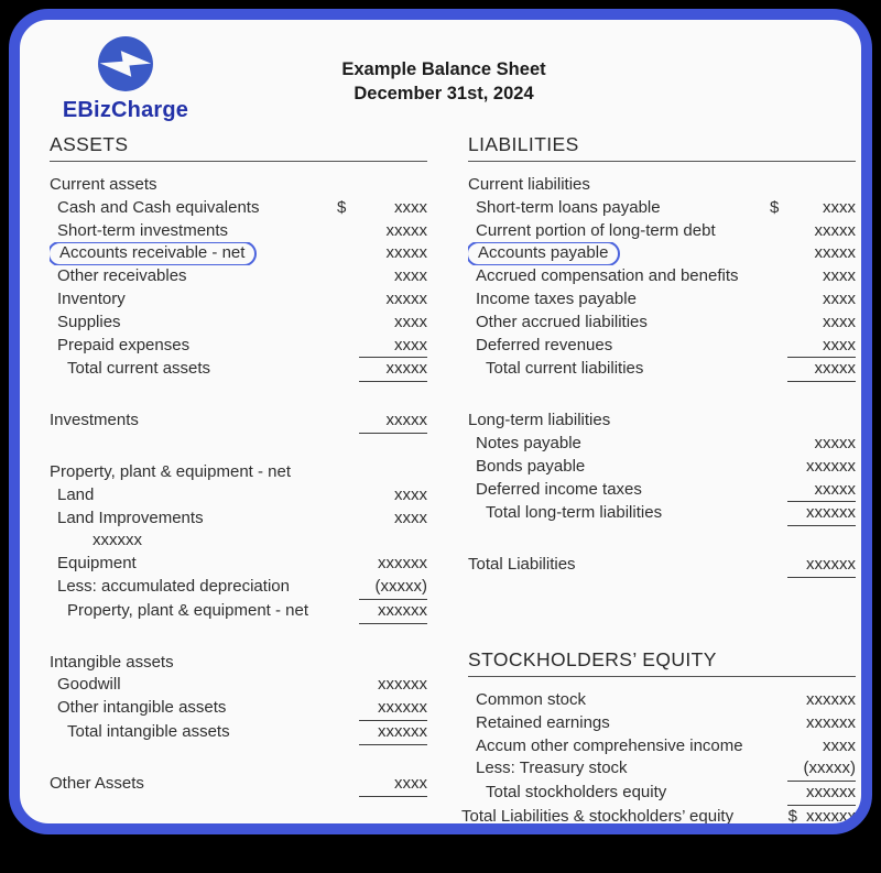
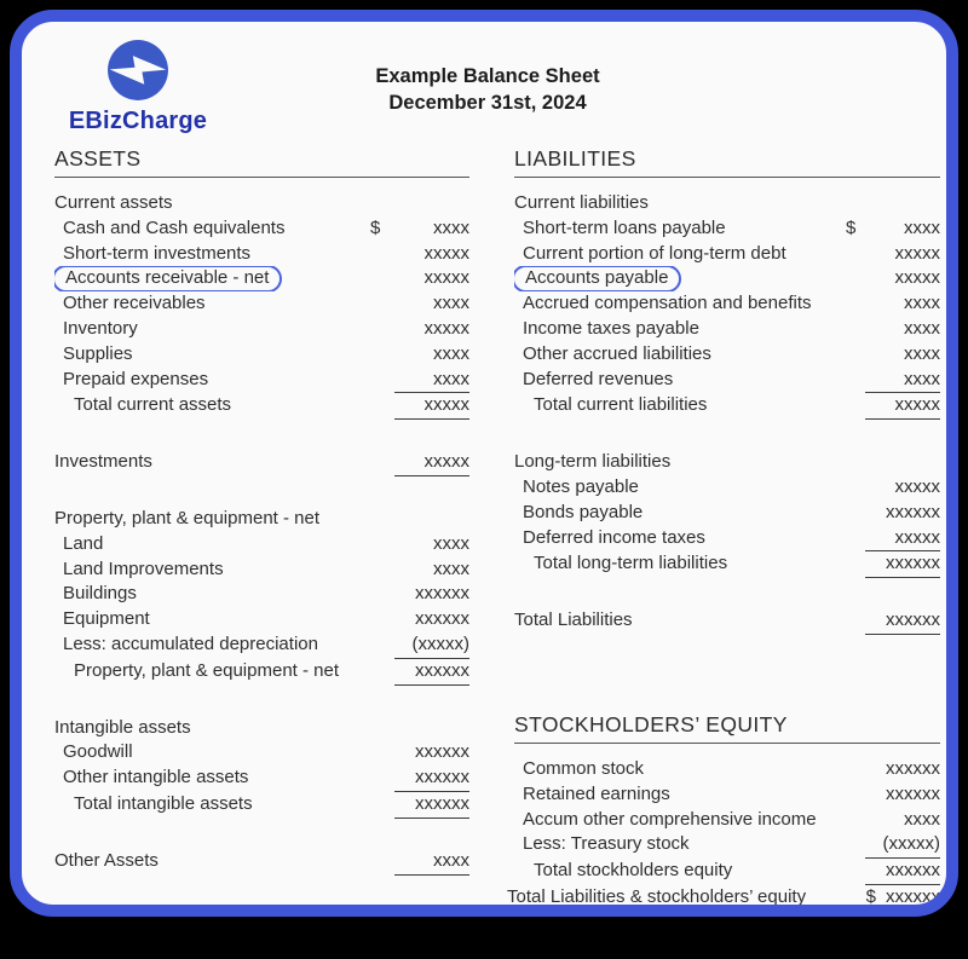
  EBizCharge
  Example Balance Sheet
  December 31st, 2024
  ASSETS
  Current assets
  Cash and Cash equivalents
  $
  xxxx
  Short-term investments
  xxxxx
  Accounts receivable - net
  xxxxx
  Other receivables
  xxxx
  Inventory
  xxxxx
  Supplies
  xxxx
  Prepaid expenses
  xxxx
  Total current assets
  xxxxx
  Investments
  xxxxx
  Property, plant & equipment - net
  Land
  xxxx
  Land Improvements
  xxxx
+ Buildings
  xxxxxx
  Equipment
  xxxxxx
  Less: accumulated depreciation
  (xxxxx)
  Property, plant & equipment - net
  xxxxxx
  Intangible assets
  Goodwill
  xxxxxx
  Other intangible assets
  xxxxxx
  Total intangible assets
  xxxxxx
  Other Assets
  xxxx
  LIABILITIES
  Current liabilities
  Short-term loans payable
  $
  xxxx
  Current portion of long-term debt
  xxxxx
  Accounts payable
  xxxxx
  Accrued compensation and benefits
  xxxx
  Income taxes payable
  xxxx
  Other accrued liabilities
  xxxx
  Deferred revenues
  xxxx
  Total current liabilities
  xxxxx
  Long-term liabilities
  Notes payable
  xxxxx
  Bonds payable
  xxxxxx
  Deferred income taxes
  xxxxx
  Total long-term liabilities
  xxxxxx
  Total Liabilities
  xxxxxx
  STOCKHOLDERS’ EQUITY
  Common stock
  xxxxxx
  Retained earnings
  xxxxxx
  Accum other comprehensive income
  xxxx
  Less: Treasury stock
  (xxxxx)
  Total stockholders equity
  xxxxxx
  Total Liabilities & stockholders’ equity
  $
  xxxxxx
